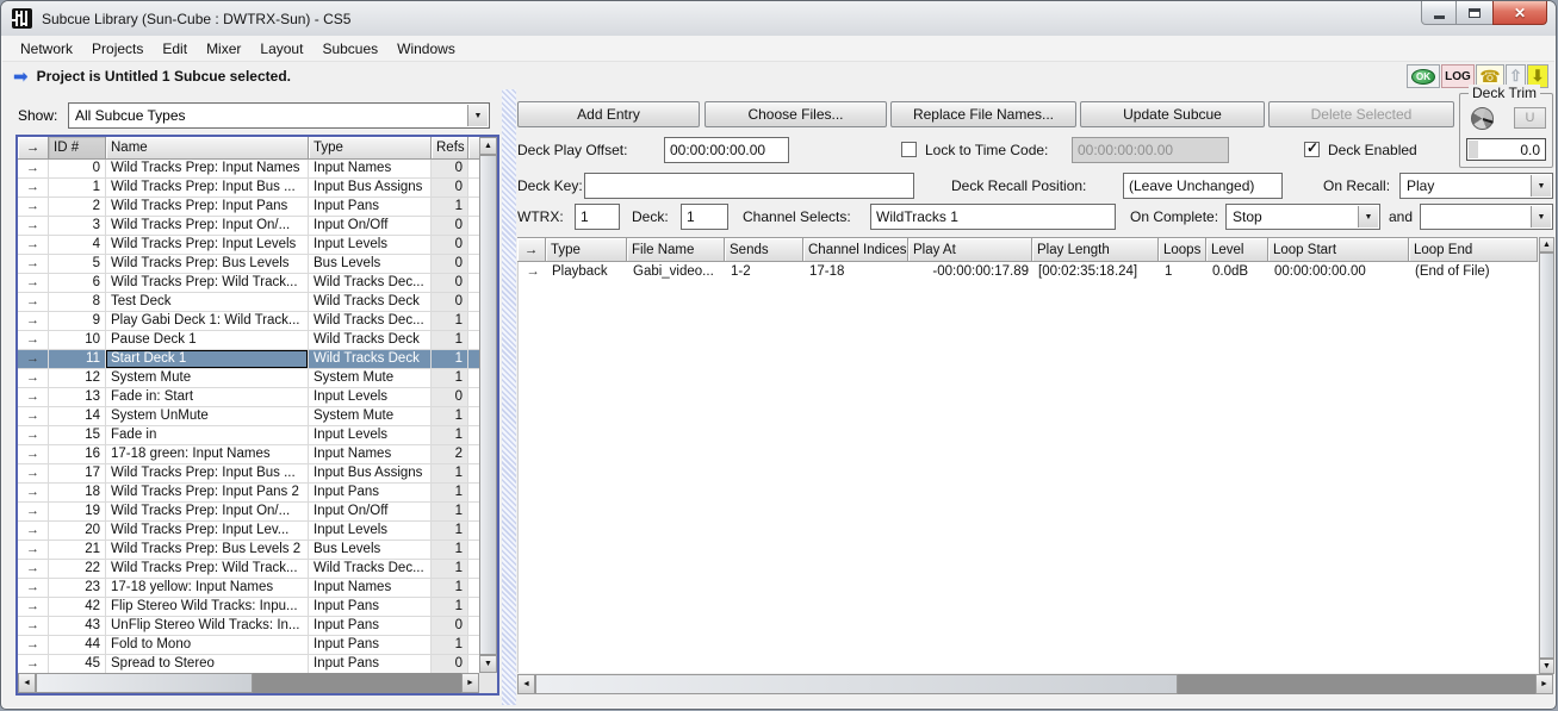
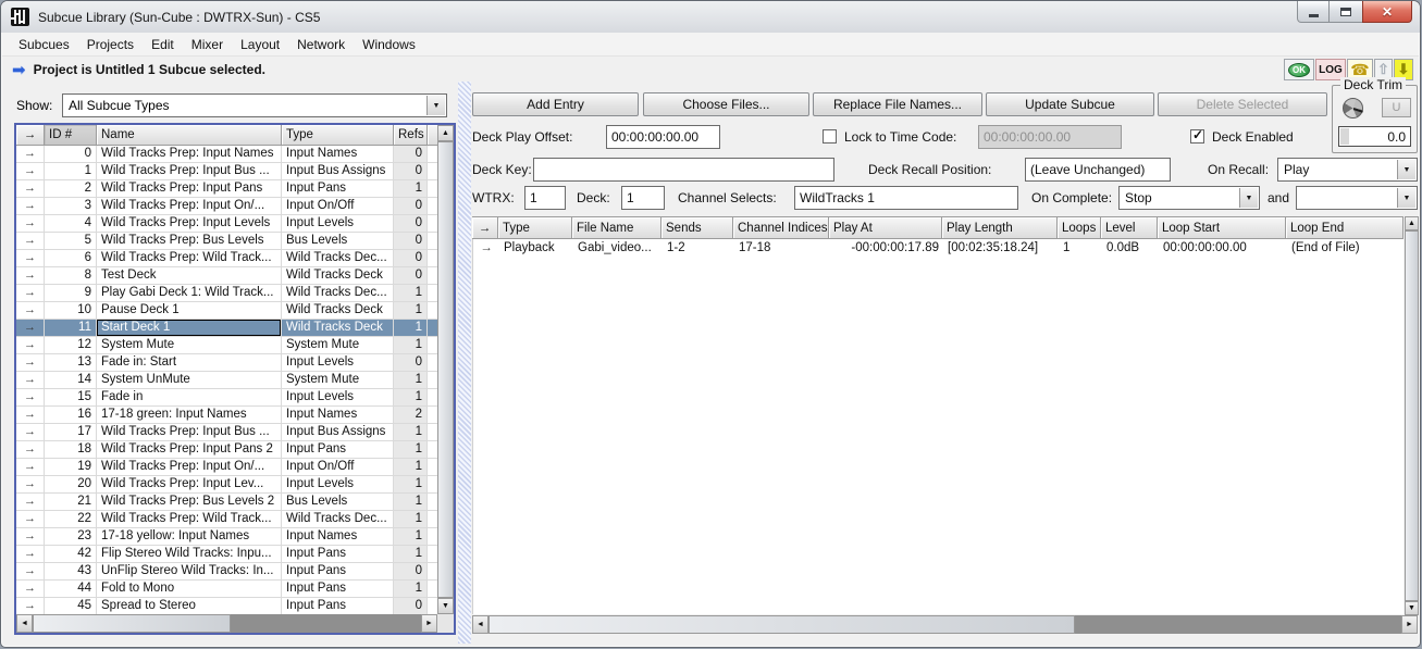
  Subcue Library (Sun-Cube : DWTRX-Sun) - CS5
  ✕
- Network
+ Subcues
  Projects
  Edit
  Mixer
  Layout
- Subcues
+ Network
  Windows
  ➡
  Project is Untitled 1 Subcue selected.
  OK
  LOG
  ☎
  ⇧
  ⬇
  Show:
  All Subcue Types
  →
  ID #
  Name
  Type
  Refs
  →
  0
  Wild Tracks Prep: Input Names
  Input Names
  0
  →
  1
  Wild Tracks Prep: Input Bus ...
  Input Bus Assigns
  0
  →
  2
  Wild Tracks Prep: Input Pans
  Input Pans
  1
  →
  3
  Wild Tracks Prep: Input On/...
  Input On/Off
  0
  →
  4
  Wild Tracks Prep: Input Levels
  Input Levels
  0
  →
  5
  Wild Tracks Prep: Bus Levels
  Bus Levels
  0
  →
  6
  Wild Tracks Prep: Wild Track...
  Wild Tracks Dec...
  0
  →
  8
  Test Deck
  Wild Tracks Deck
  0
  →
  9
  Play Gabi Deck 1: Wild Track...
  Wild Tracks Dec...
  1
  →
  10
  Pause Deck 1
  Wild Tracks Deck
  1
  →
  11
  Start Deck 1
  Wild Tracks Deck
  1
  →
  12
  System Mute
  System Mute
  1
  →
  13
  Fade in: Start
  Input Levels
  0
  →
  14
  System UnMute
  System Mute
  1
  →
  15
  Fade in
  Input Levels
  1
  →
  16
  17-18 green: Input Names
  Input Names
  2
  →
  17
  Wild Tracks Prep: Input Bus ...
  Input Bus Assigns
  1
  →
  18
  Wild Tracks Prep: Input Pans 2
  Input Pans
  1
  →
  19
  Wild Tracks Prep: Input On/...
  Input On/Off
  1
  →
  20
  Wild Tracks Prep: Input Lev...
  Input Levels
  1
  →
  21
  Wild Tracks Prep: Bus Levels 2
  Bus Levels
  1
  →
  22
  Wild Tracks Prep: Wild Track...
  Wild Tracks Dec...
  1
  →
  23
  17-18 yellow: Input Names
  Input Names
  1
  →
  42
  Flip Stereo Wild Tracks: Inpu...
  Input Pans
  1
  →
  43
  UnFlip Stereo Wild Tracks: In...
  Input Pans
  0
  →
  44
  Fold to Mono
  Input Pans
  1
  →
  45
  Spread to Stereo
  Input Pans
  0
  Add Entry
  Choose Files...
  Replace File Names...
  Update Subcue
  Delete Selected
  Deck Trim
  U
  0.0
  Deck Play Offset:
  00:00:00:00.00
  Lock to Time Code:
  00:00:00:00.00
  Deck Enabled
  Deck Key:
  Deck Recall Position:
  (Leave Unchanged)
  On Recall:
  Play
  WTRX:
  1
  Deck:
  1
  Channel Selects:
  WildTracks 1
  On Complete:
  Stop
  and
  →
  Type
  File Name
  Sends
  Channel Indices
  Play At
  Play Length
  Loops
  Level
  Loop Start
  Loop End
  →
  Playback
  Gabi_video...
  1-2
  17-18
  -00:00:00:17.89
  [00:02:35:18.24]
  1
  0.0dB
  00:00:00:00.00
  (End of File)
